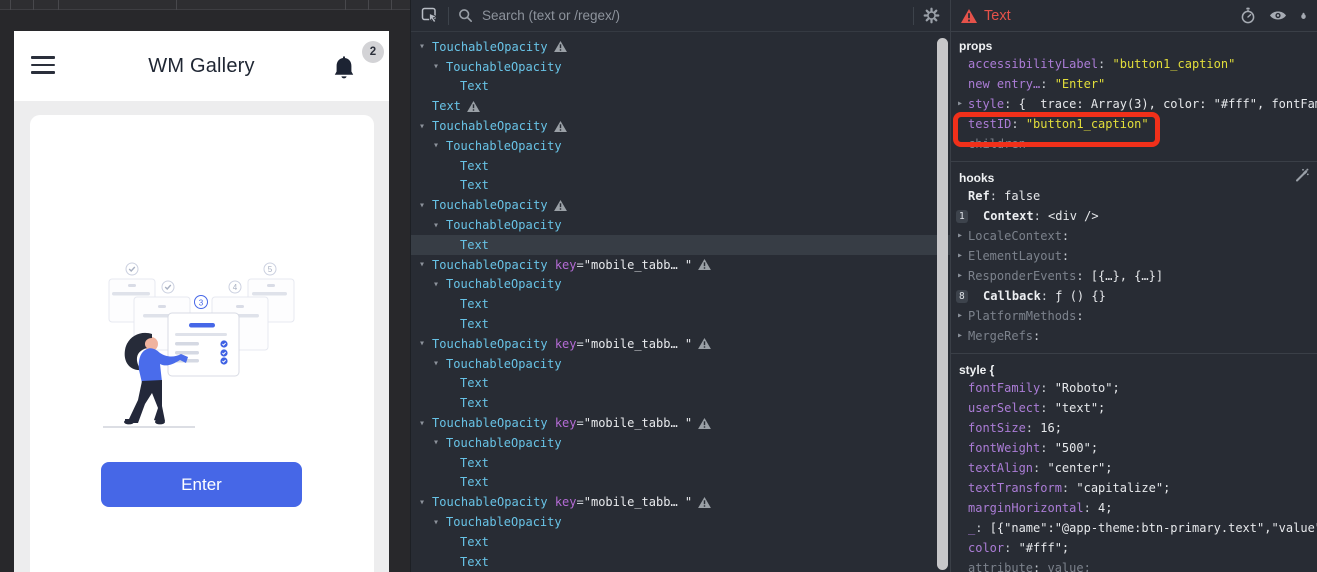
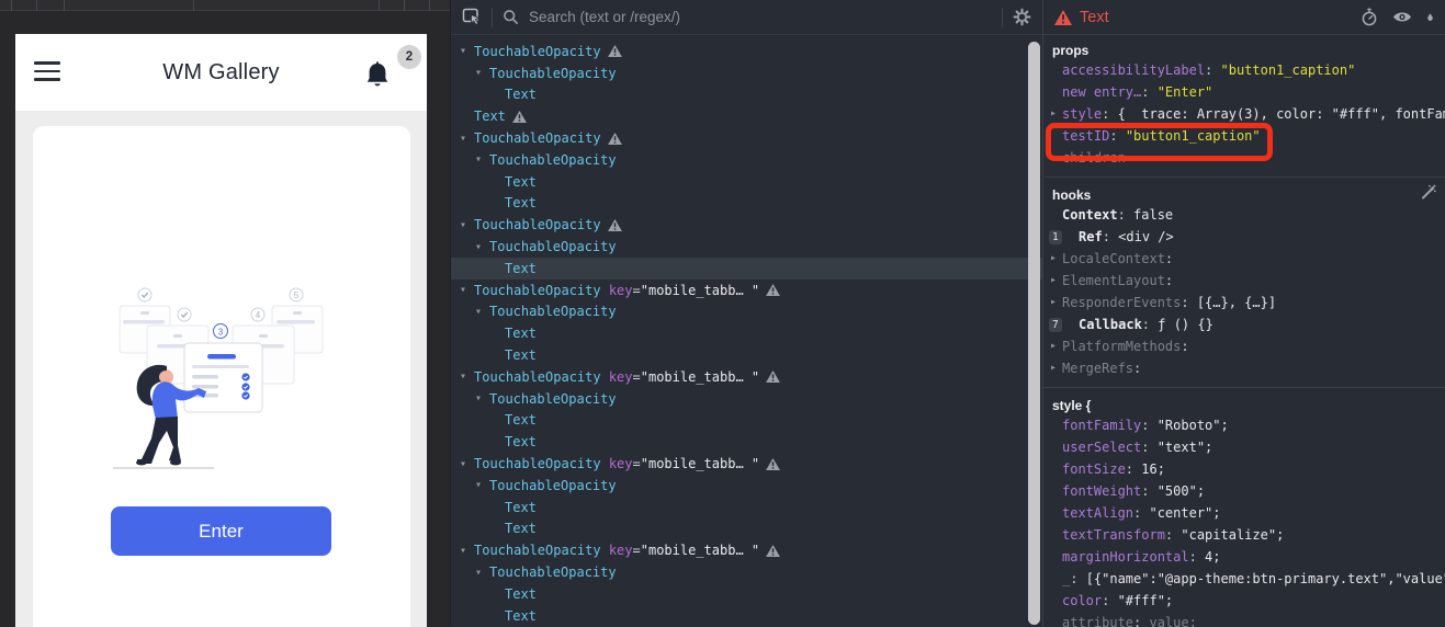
  WM Gallery
  2
  3
  4
  5
  Enter
  Search (text or /regex/)
  ▾
  TouchableOpacity
  ▾
  TouchableOpacity
  Text
  Text
  ▾
  TouchableOpacity
  ▾
  TouchableOpacity
  Text
  Text
  ▾
  TouchableOpacity
  ▾
  TouchableOpacity
  Text
  ▾
  TouchableOpacity
  key
  =
  "mobile_tabb… "
  ▾
  TouchableOpacity
  Text
  Text
  ▾
  TouchableOpacity
  key
  =
  "mobile_tabb… "
  ▾
  TouchableOpacity
  Text
  Text
  ▾
  TouchableOpacity
  key
  =
  "mobile_tabb… "
  ▾
  TouchableOpacity
  Text
  Text
  ▾
  TouchableOpacity
  key
  =
  "mobile_tabb… "
  ▾
  TouchableOpacity
  Text
  Text
  Text
  props
  accessibilityLabel: "button1_caption"
  new entry…: "Enter"
  ▸
  style: { trace: Array(3), color: "#fff", fontFa
  testID: "button1_caption"
  children
  hooks
- Ref: false
+ Context: false
  1
- Context: <div />
+ Ref: <div />
  ▸
  LocaleContext:
  ▸
  ElementLayout:
  ▸
  ResponderEvents: [{…}, {…}]
- 8
+ 7
  Callback: ƒ () {}
  ▸
  PlatformMethods:
  ▸
  MergeRefs:
  style {
  fontFamily: "Roboto";
  userSelect: "text";
  fontSize: 16;
  fontWeight: "500";
  textAlign: "center";
  textTransform: "capitalize";
  marginHorizontal: 4;
  _: [{"name":"@app-theme:btn-primary.text","value
  color: "#fff";
  attribute: value;
